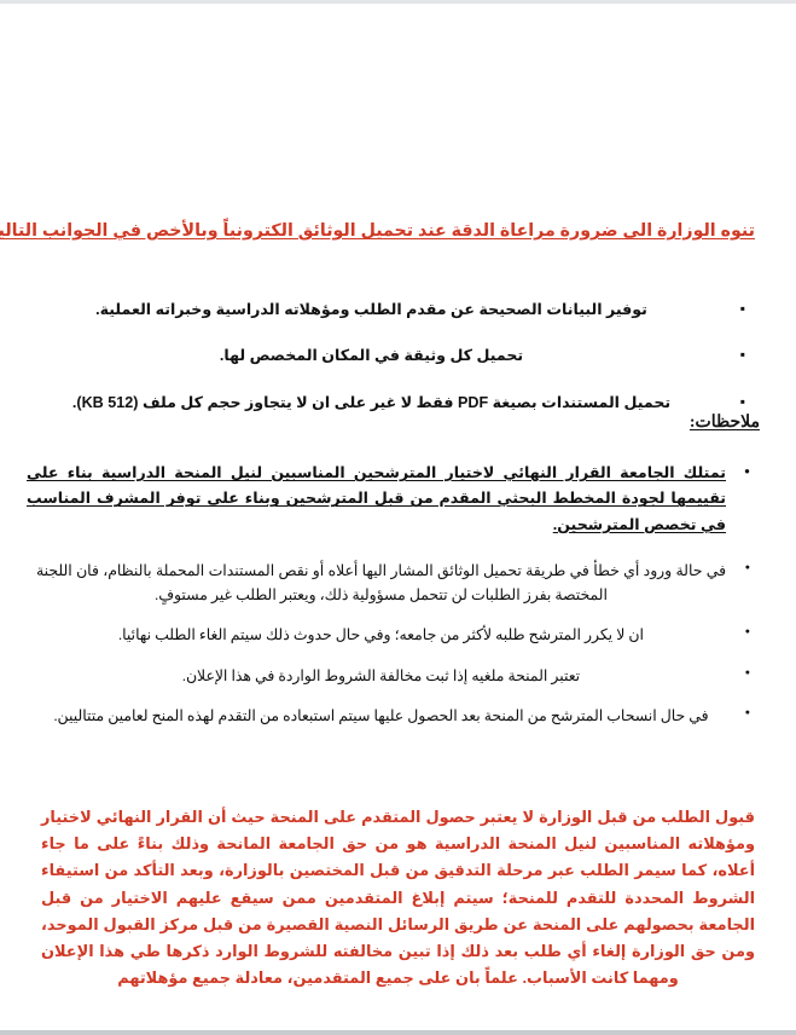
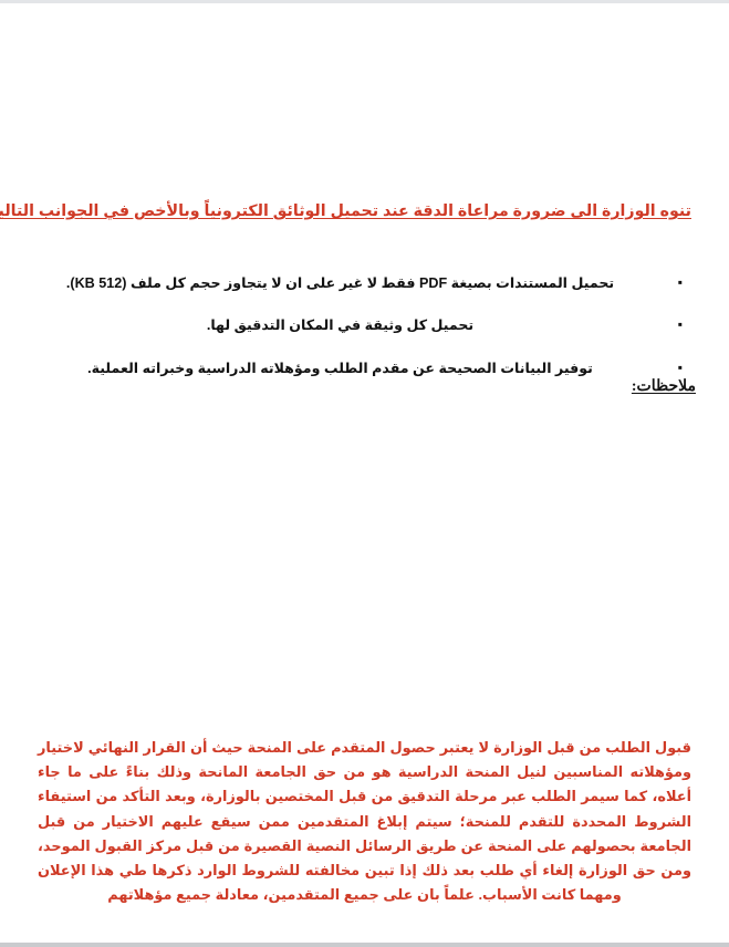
  تنوه الوزارة الى ضرورة مراعاة الدقة عند تحميل الوثائق الكترونياً وبالأخص في الجوانب التالي
- توفير البيانات الصحيحة عن مقدم الطلب ومؤهلاته الدراسية وخبراته العملية.
+ تحميل المستندات بصيغة PDF فقط لا غير على ان لا يتجاوز حجم كل ملف (512 KB).
- تحميل كل وثيقة في المكان المخصص لها.
+ تحميل كل وثيقة في المكان التدقيق لها.
- تحميل المستندات بصيغة PDF فقط لا غير على ان لا يتجاوز حجم كل ملف (512 KB).
+ توفير البيانات الصحيحة عن مقدم الطلب ومؤهلاته الدراسية وخبراته العملية.
  ملاحظات:
- تمتلك الجامعة القرار النهائي لاختيار المترشحين المناسبين لنيل المنحة الدراسية بناء على تقييمها لجودة المخطط البحثي المقدم من قبل المترشحين وبناء على توفر المشرف المناسب في تخصص المترشحين.
- في حالة ورود أي خطأ في طريقة تحميل الوثائق المشار اليها أعلاه أو نقص المستندات المحملة بالنظام، فان اللجنة المختصة بفرز الطلبات لن تتحمل مسؤولية ذلك، ويعتبر الطلب غير مستوفٍ.
- ان لا يكرر المترشح طلبه لأكثر من جامعه؛ وفي حال حدوث ذلك سيتم الغاء الطلب نهائيا.
- تعتبر المنحة ملغيه إذا ثبت مخالفة الشروط الواردة في هذا الإعلان.
- في حال انسحاب المترشح من المنحة بعد الحصول عليها سيتم استبعاده من التقدم لهذه المنح لعامين متتاليين.
  قبول الطلب من قبل الوزارة لا يعتبر حصول المتقدم على المنحة حيث أن القرار النهائي لاختيار ومؤهلاته المناسبين لنيل المنحة الدراسية هو من حق الجامعة المانحة وذلك بناءً على ما جاء أعلاه، كما سيمر الطلب عبر مرحلة التدقيق من قبل المختصين بالوزارة، وبعد التأكد من استيفاء الشروط المحددة للتقدم للمنحة؛ سيتم إبلاغ المتقدمين ممن سيقع عليهم الاختيار من قبل الجامعة بحصولهم على المنحة عن طريق الرسائل النصية القصيرة من قبل مركز القبول الموحد، ومن حق الوزارة إلغاء أي طلب بعد ذلك إذا تبين مخالفته للشروط الوارد ذكرها طي هذا الإعلان ومهما كانت الأسباب. علماً بان على جميع المتقدمين، معادلة جميع مؤهلاتهم
